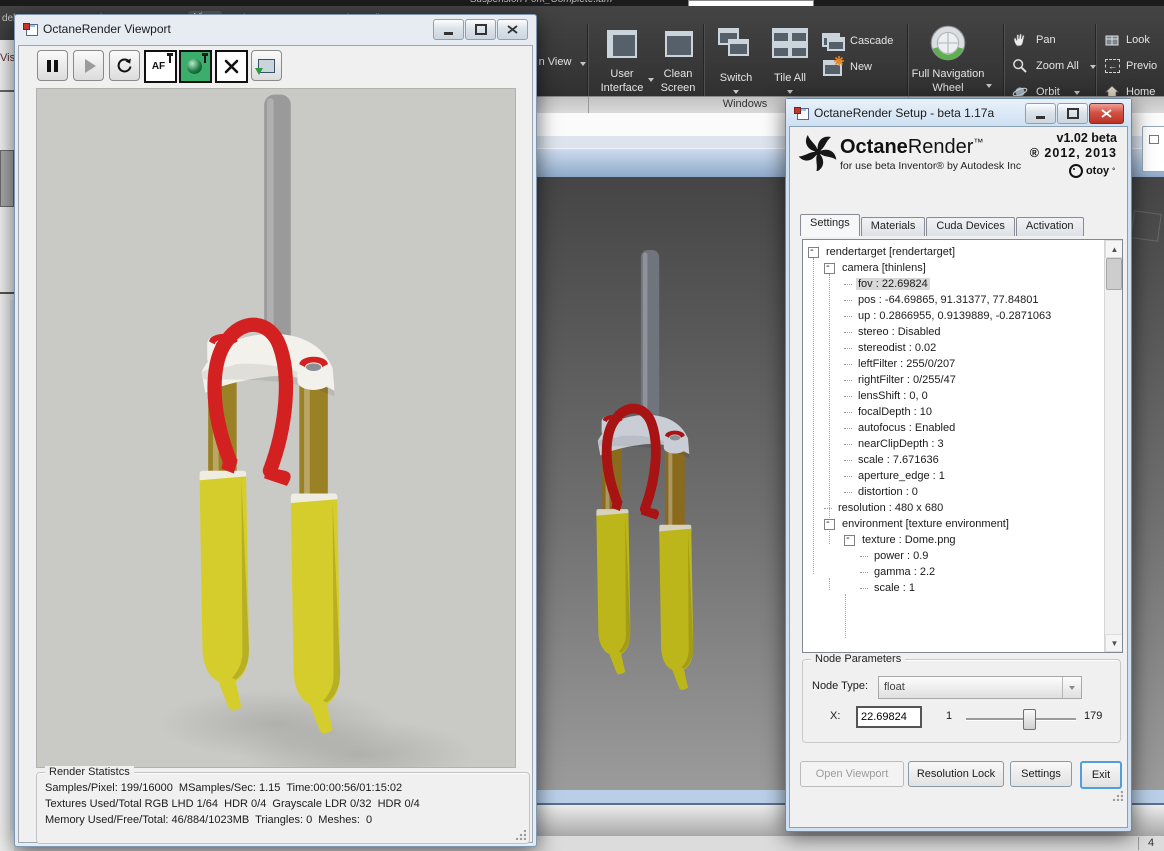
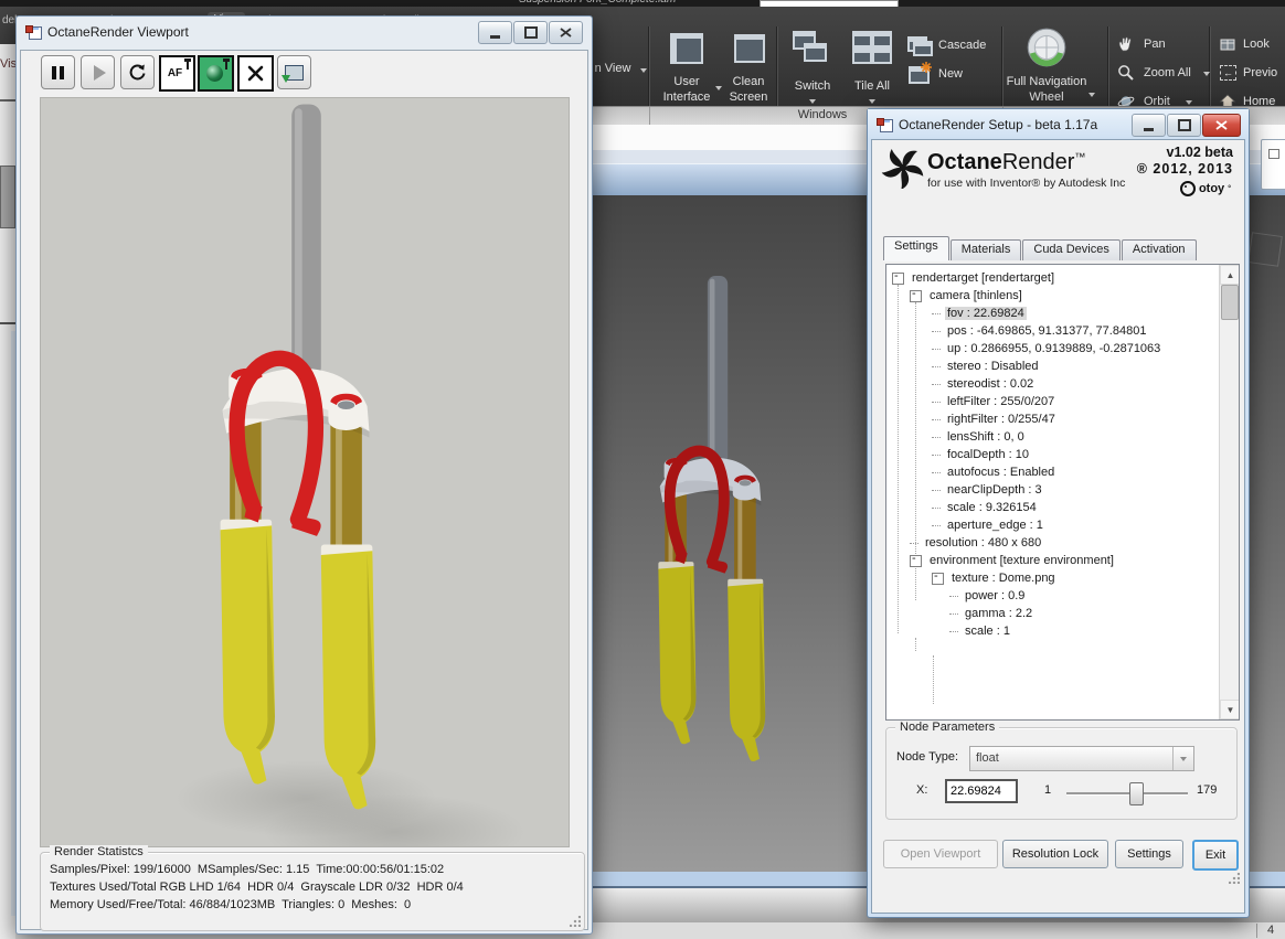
  n View
  User
  Interface
  Clean
  Screen
  Switch
  Tile All
  Cascade
  New
  Full Navigation
  Wheel
  Pan
  Zoom All
  Orbit
  Look
  ←
  Previo
  Home
  Windows
  4
  Vis
  OctaneRender Viewport
  AF
  Render Statistcs
  Samples/Pixel: 199/16000 MSamples/Sec: 1.15 Time:00:00:56/01:15:02
  Textures Used/Total RGB LHD 1/64 HDR 0/4 Grayscale LDR 0/32 HDR 0/4
  Memory Used/Free/Total: 46/884/1023MB Triangles: 0 Meshes: 0
  OctaneRender Setup - beta 1.17a
  OctaneRender™
- for use beta Inventor® by Autodesk Inc
+ for use with Inventor® by Autodesk Inc
  v1.02 beta
  ® 2012, 2013
  otoy
  Settings
  Materials
  Cuda Devices
  Activation
  rendertarget [rendertarget]
  camera [thinlens]
  fov : 22.69824
  pos : -64.69865, 91.31377, 77.84801
  up : 0.2866955, 0.9139889, -0.2871063
  stereo : Disabled
  stereodist : 0.02
  leftFilter : 255/0/207
  rightFilter : 0/255/47
  lensShift : 0, 0
  focalDepth : 10
  autofocus : Enabled
  nearClipDepth : 3
- scale : 7.671636
+ scale : 9.326154
  aperture_edge : 1
- distortion : 0
  resolution : 480 x 680
  environment [texture environment]
  texture : Dome.png
  power : 0.9
  gamma : 2.2
  scale : 1
  ▲
  ▼
  Node Parameters
  Node Type:
  float
  X:
  22.69824
  1
  179
  Open Viewport
  Resolution Lock
  Settings
  Exit
